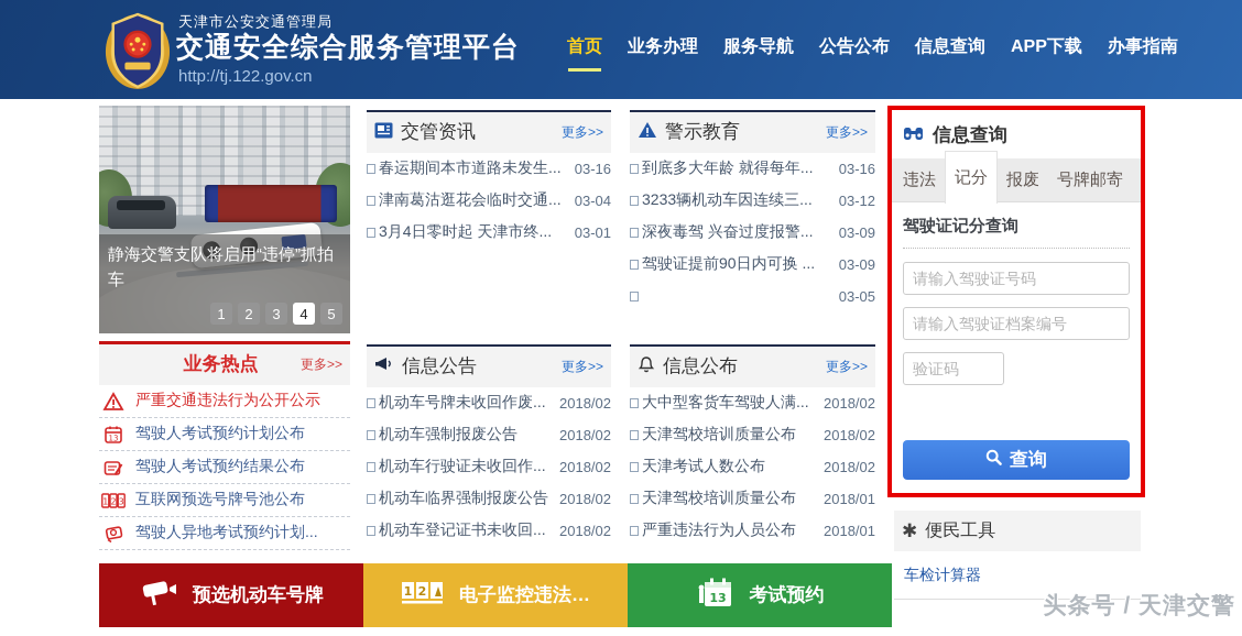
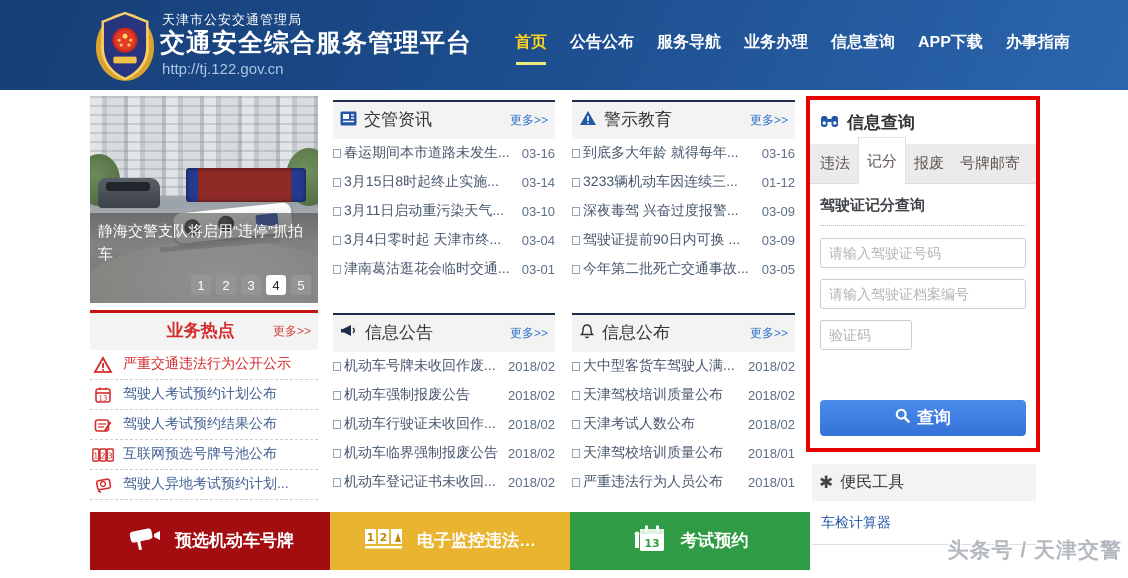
  天津市公安交通管理局
  交通安全综合服务管理平台
  http://tj.122.gov.cn
  首页
- 业务办理
+ 公告公布
  服务导航
- 公告公布
+ 业务办理
  信息查询
  APP下载
  办事指南
  静海交警支队将启用“违停”抓拍车
  1
  2
  3
  4
  5
  业务热点
  更多>>
  严重交通违法行为公开公示
  13
  驾驶人考试预约计划公布
  驾驶人考试预约结果公布
  1
  2
  3
  互联网预选号牌号池公布
  驾驶人异地考试预约计划...
  交管资讯
  更多>>
  春运期间本市道路未发生...
  03-16
+ 3月15日8时起终止实施...
+ 03-14
+ 3月11日启动重污染天气...
+ 03-10
- 津南葛沽逛花会临时交通...
+ 3月4日零时起 天津市终...
  03-04
- 3月4日零时起 天津市终...
+ 津南葛沽逛花会临时交通...
  03-01
  警示教育
  更多>>
  到底多大年龄 就得每年...
  03-16
  3233辆机动车因连续三...
- 03-12
+ 01-12
  深夜毒驾 兴奋过度报警...
  03-09
  驾驶证提前90日内可换 ...
  03-09
+ 今年第二批死亡交通事故...
  03-05
  信息公告
  更多>>
  机动车号牌未收回作废...
  2018/02
  机动车强制报废公告
  2018/02
  机动车行驶证未收回作...
  2018/02
  机动车临界强制报废公告
  2018/02
  机动车登记证书未收回...
  2018/02
  信息公布
  更多>>
  大中型客货车驾驶人满...
  2018/02
  天津驾校培训质量公布
  2018/02
  天津考试人数公布
  2018/02
  天津驾校培训质量公布
  2018/01
  严重违法行为人员公布
  2018/01
  信息查询
  违法
  记分
  报废
  号牌邮寄
  驾驶证记分查询
  请输入驾驶证号码
  请输入驾驶证档案编号
  验证码
  查询
  ✱
  便民工具
  车检计算器
  预选机动车号牌
  1
  2
  电子监控违法…
  13
  考试预约
  头条号 / 天津交警
